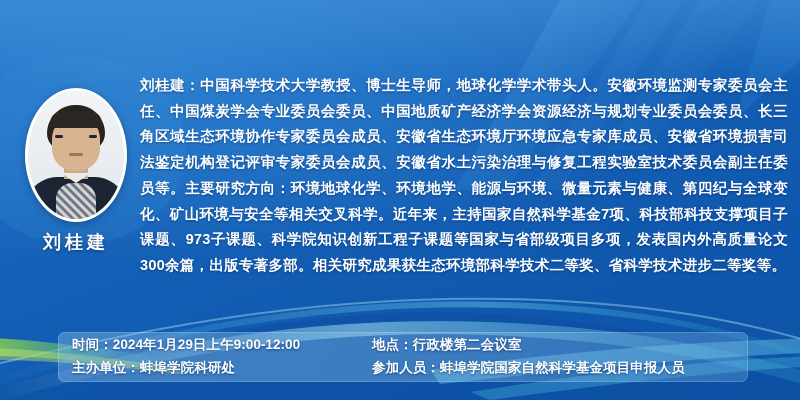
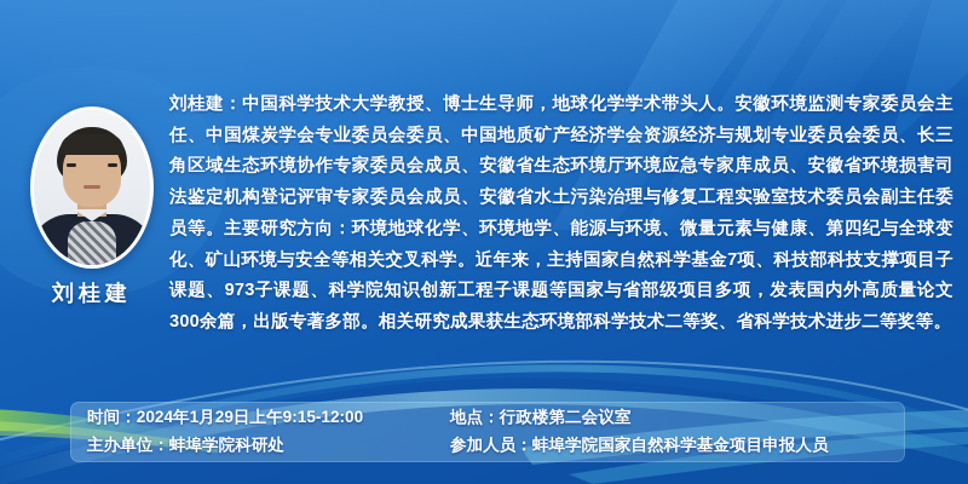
  刘桂建
  刘桂建：中国科学技术大学教授、博士生导师，地球化学学术带头人。安徽环境监测专家委员会主任、中国煤炭学会专业委员会委员、中国地质矿产经济学会资源经济与规划专业委员会委员、长三角区域生态环境协作专家委员会成员、安徽省生态环境厅环境应急专家库成员、安徽省环境损害司法鉴定机构登记评审专家委员会成员、安徽省水土污染治理与修复工程实验室技术委员会副主任委员等。主要研究方向：环境地球化学、环境地学、能源与环境、微量元素与健康、第四纪与全球变化、矿山环境与安全等相关交叉科学。近年来，主持国家自然科学基金7项、科技部科技支撑项目子课题、973子课题、科学院知识创新工程子课题等国家与省部级项目多项，发表国内外高质量论文300余篇，出版专著多部。相关研究成果获生态环境部科学技术二等奖、省科学技术进步二等奖等。
- 时间：2024年1月29日上午9:00-12:00
+ 时间：2024年1月29日上午9:15-12:00
  地点：行政楼第二会议室
  主办单位：蚌埠学院科研处
  参加人员：蚌埠学院国家自然科学基金项目申报人员
